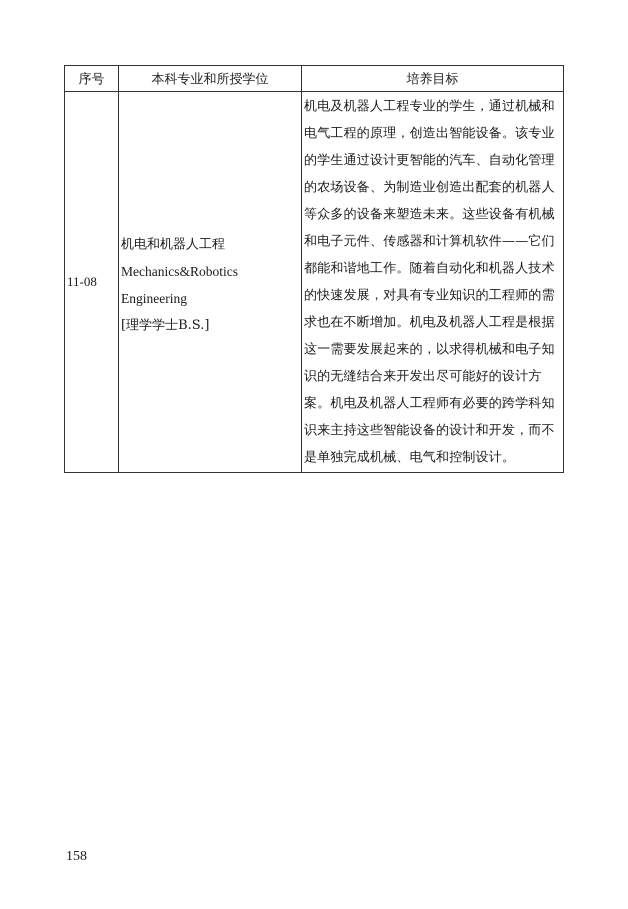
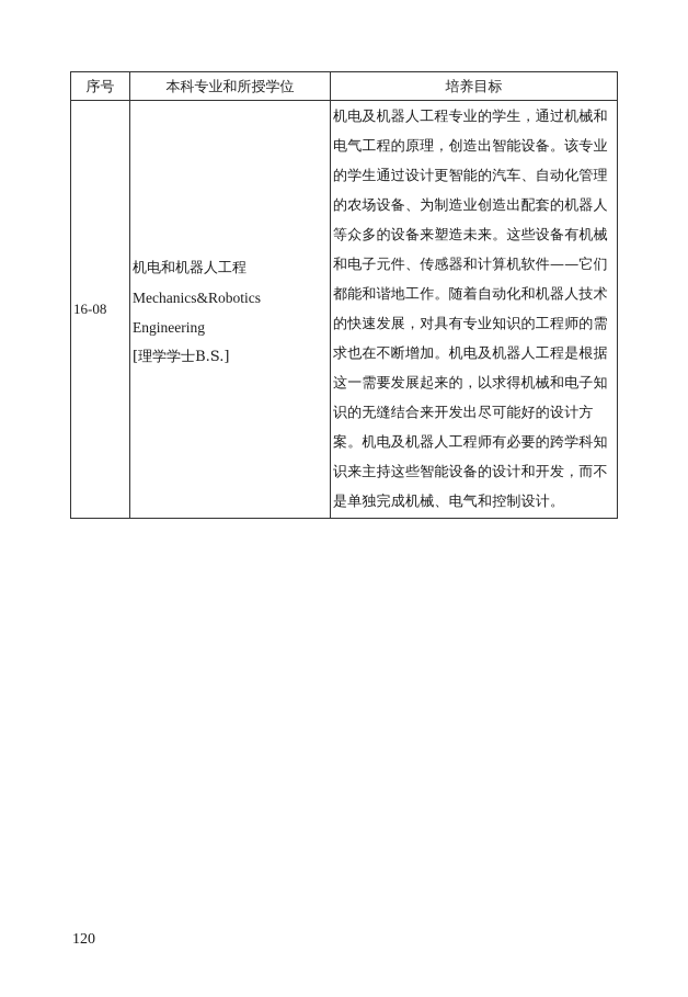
  序号	本科专业和所授学位	培养目标
- 11-08	机电和机器人工程 Mechanics&Robotics Engineering [理学学士B.S.]	机电及机器人工程专业的学生，通过机械和 电气工程的原理，创造出智能设备。该专业 的学生通过设计更智能的汽车、自动化管理 的农场设备、为制造业创造出配套的机器人 等众多的设备来塑造未来。这些设备有机械 和电子元件、传感器和计算机软件——它们 都能和谐地工作。随着自动化和机器人技术 的快速发展，对具有专业知识的工程师的需 求也在不断增加。机电及机器人工程是根据 这一需要发展起来的，以求得机械和电子知 识的无缝结合来开发出尽可能好的设计方 案。机电及机器人工程师有必要的跨学科知 识来主持这些智能设备的设计和开发，而不 是单独完成机械、电气和控制设计。
+ 16-08	机电和机器人工程 Mechanics&Robotics Engineering [理学学士B.S.]	机电及机器人工程专业的学生，通过机械和 电气工程的原理，创造出智能设备。该专业 的学生通过设计更智能的汽车、自动化管理 的农场设备、为制造业创造出配套的机器人 等众多的设备来塑造未来。这些设备有机械 和电子元件、传感器和计算机软件——它们 都能和谐地工作。随着自动化和机器人技术 的快速发展，对具有专业知识的工程师的需 求也在不断增加。机电及机器人工程是根据 这一需要发展起来的，以求得机械和电子知 识的无缝结合来开发出尽可能好的设计方 案。机电及机器人工程师有必要的跨学科知 识来主持这些智能设备的设计和开发，而不 是单独完成机械、电气和控制设计。
- 158
+ 120
